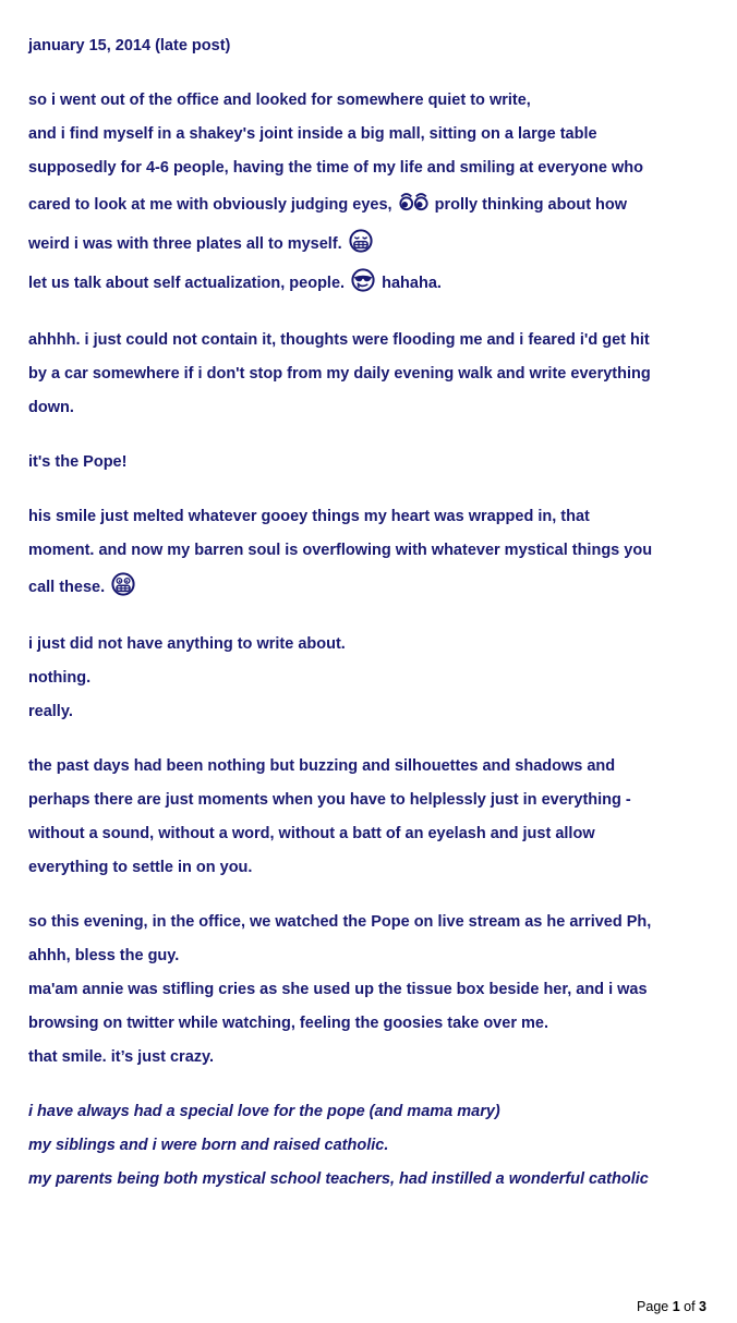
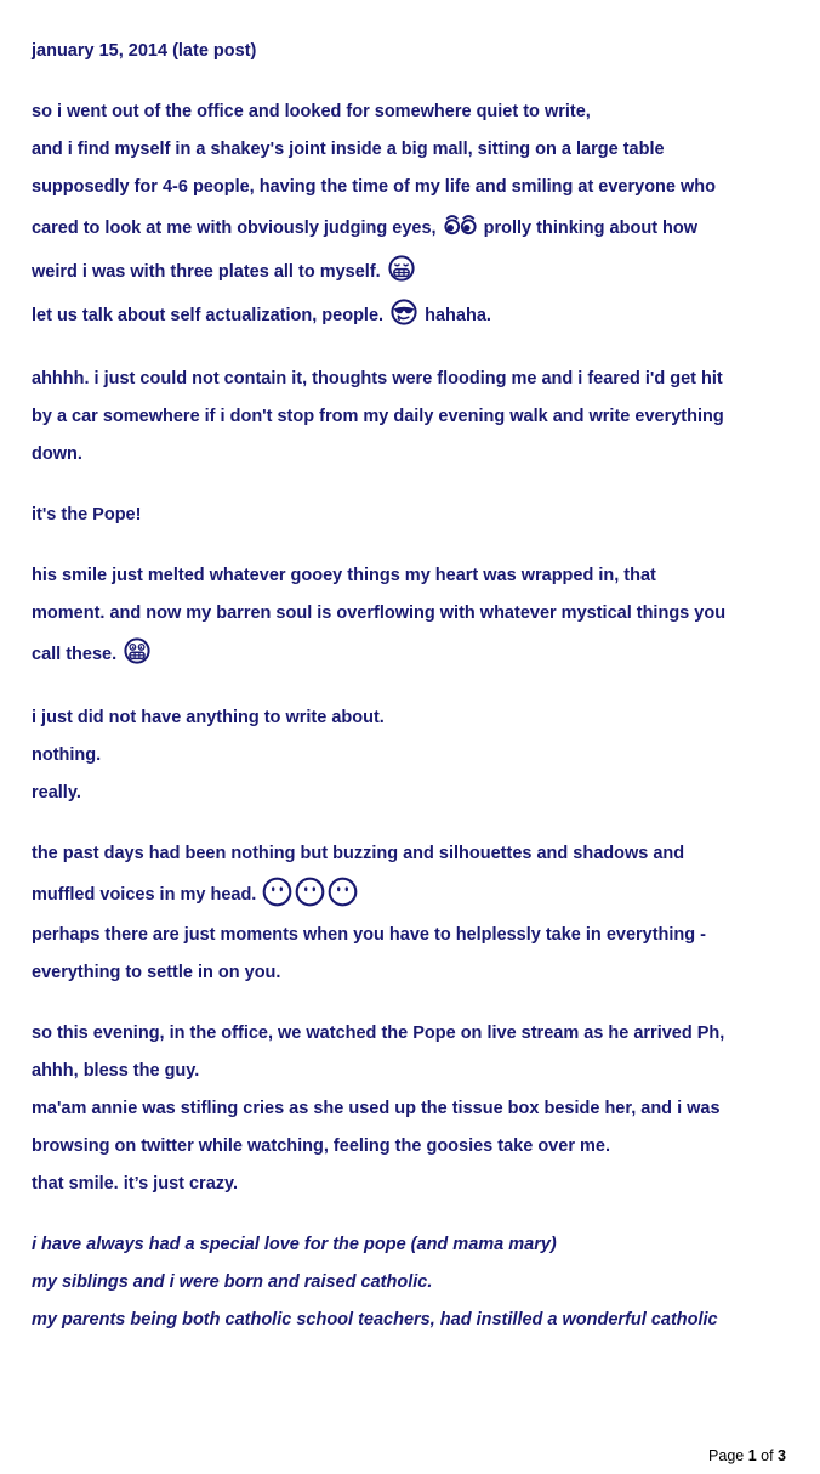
  january 15, 2014 (late post)
  so i went out of the office and looked for somewhere quiet to write,
  and i find myself in a shakey's joint inside a big mall, sitting on a large table
  supposedly for 4-6 people, having the time of my life and smiling at everyone who
  cared to look at me with obviously judging eyes, prolly thinking about how
  weird i was with three plates all to myself.
  let us talk about self actualization, people. hahaha.
  ahhhh. i just could not contain it, thoughts were flooding me and i feared i'd get hit
  by a car somewhere if i don't stop from my daily evening walk and write everything
  down.
  it's the Pope!
  his smile just melted whatever gooey things my heart was wrapped in, that
  moment. and now my barren soul is overflowing with whatever mystical things you
  call these.
  i just did not have anything to write about.
  nothing.
  really.
  the past days had been nothing but buzzing and silhouettes and shadows and
+ muffled voices in my head.
- perhaps there are just moments when you have to helplessly just in everything -
+ perhaps there are just moments when you have to helplessly take in everything -
- without a sound, without a word, without a batt of an eyelash and just allow
  everything to settle in on you.
  so this evening, in the office, we watched the Pope on live stream as he arrived Ph,
  ahhh, bless the guy.
  ma'am annie was stifling cries as she used up the tissue box beside her, and i was
  browsing on twitter while watching, feeling the goosies take over me.
  that smile. it’s just crazy.
  i have always had a special love for the pope (and mama mary)
  my siblings and i were born and raised catholic.
- my parents being both mystical school teachers, had instilled a wonderful catholic
+ my parents being both catholic school teachers, had instilled a wonderful catholic
  Page 1 of 3
